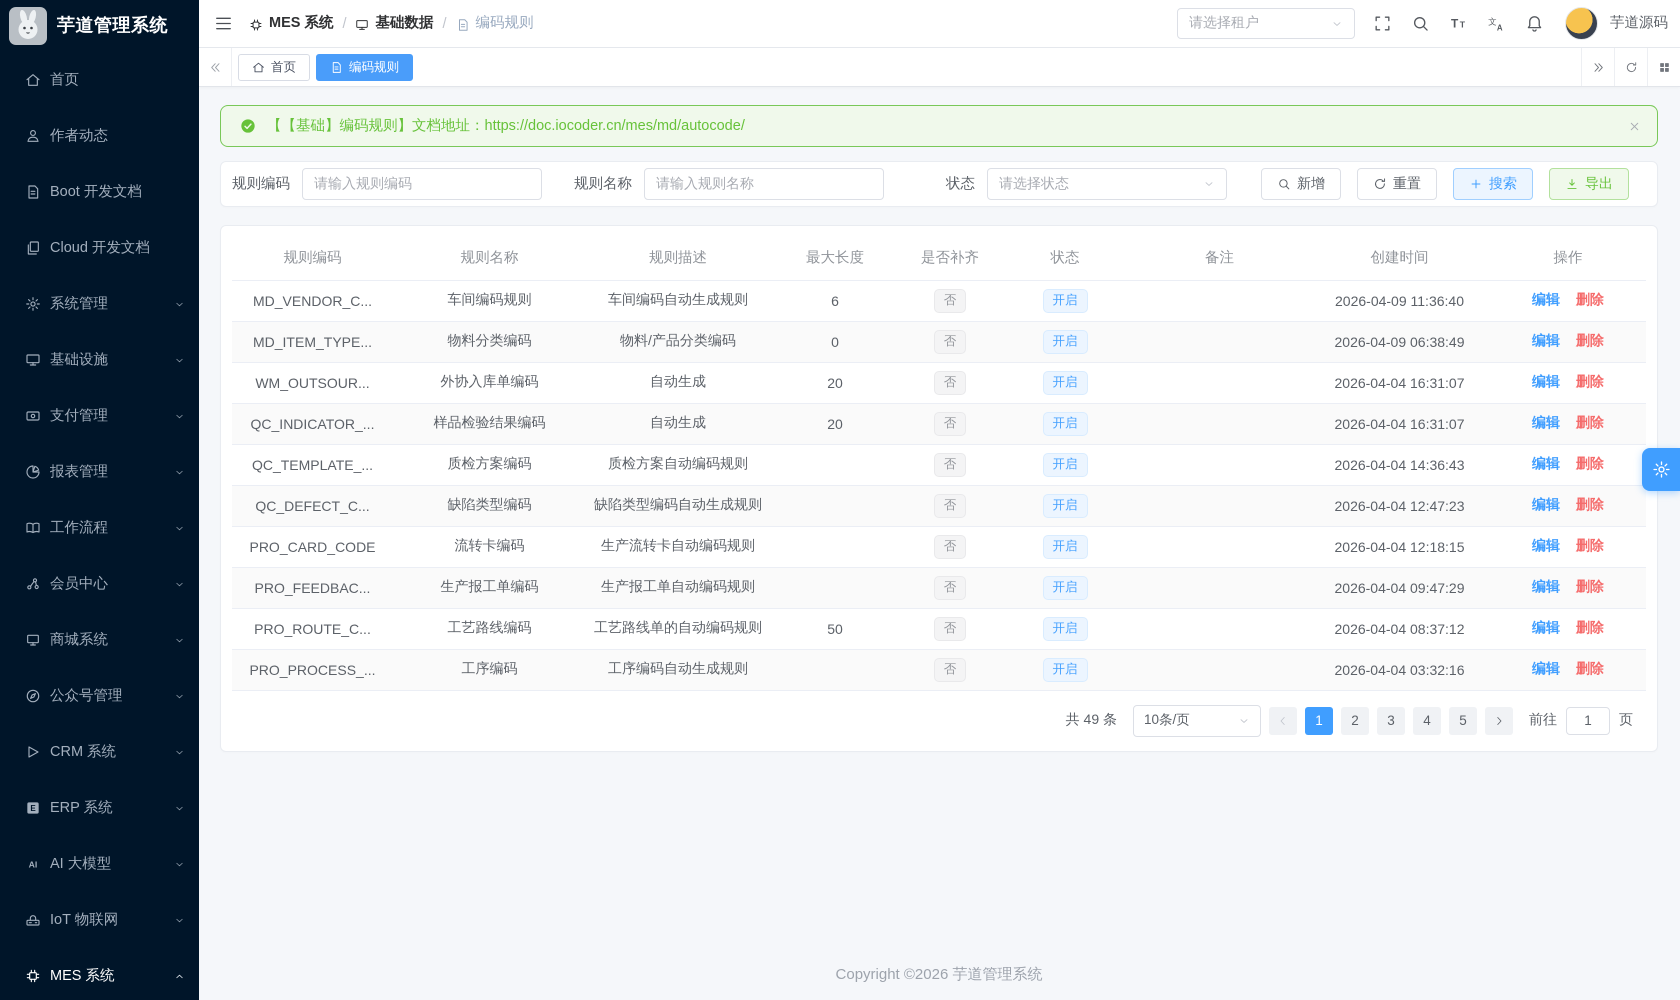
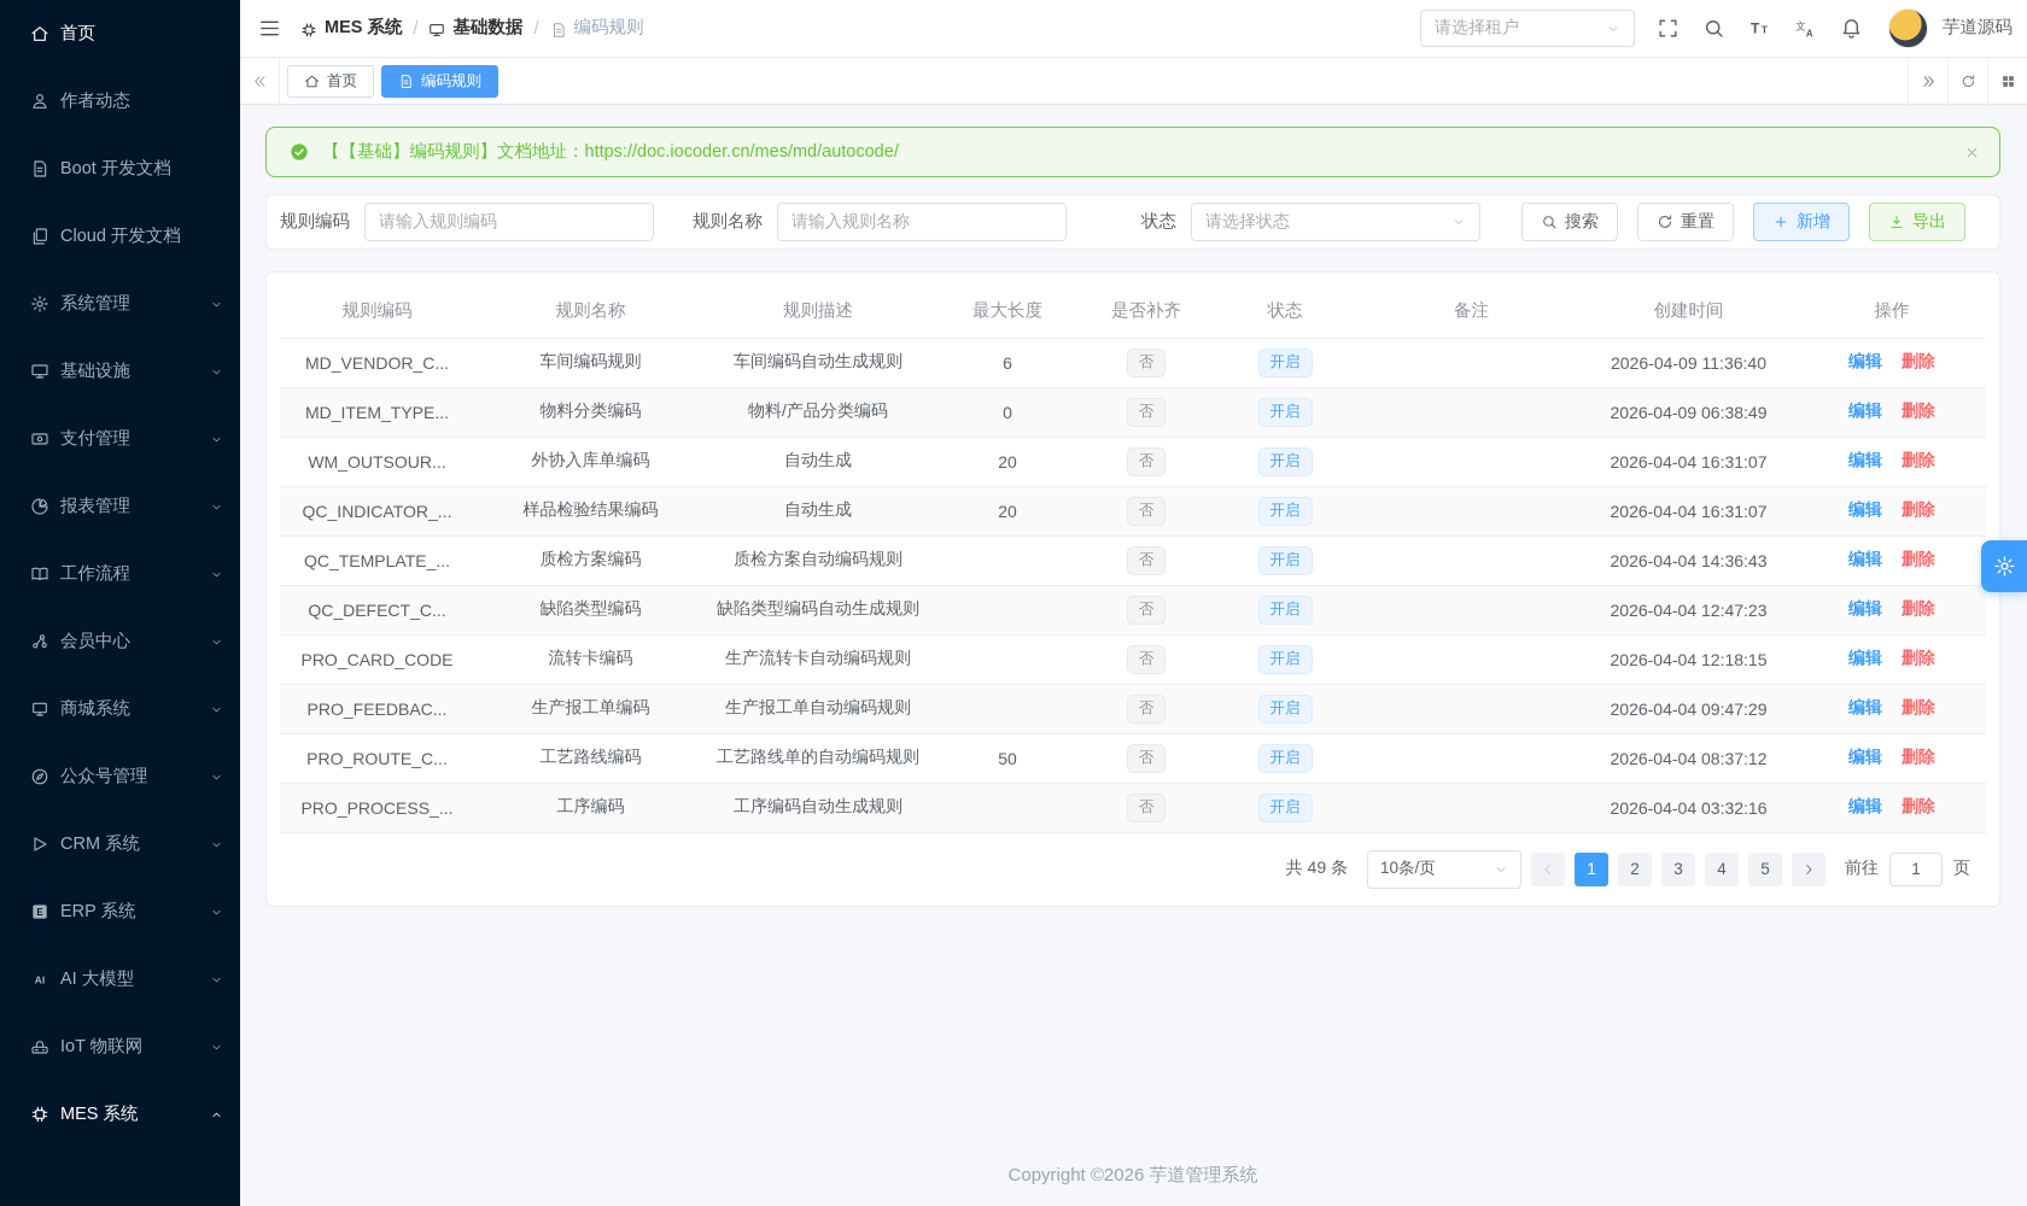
- 芋道管理系统
  首页
  作者动态
  Boot 开发文档
  Cloud 开发文档
  系统管理
  基础设施
  支付管理
  报表管理
  工作流程
  会员中心
  商城系统
  公众号管理
  CRM 系统
  E
  ERP 系统
  AI
  AI 大模型
  IoT 物联网
  MES 系统
  MES 系统
  /
  基础数据
  /
  编码规则
  请选择租户
  T
  T
  文
  A
  芋道源码
  首页
  编码规则
  【【基础】编码规则】文档地址：
  https://doc.iocoder.cn/mes/md/autocode/
  规则编码
  请输入规则编码
  规则名称
  请输入规则名称
  状态
  请选择状态
- 新增
+ 搜索
  重置
- 搜索
+ 新增
  导出
  规则编码	规则名称	规则描述	最大长度	是否补齐	状态	备注	创建时间	操作
  MD_VENDOR_C...	车间编码规则	车间编码自动生成规则	6	否	开启		2026-04-09 11:36:40	编辑 删除
  MD_ITEM_TYPE...	物料分类编码	物料/产品分类编码	0	否	开启		2026-04-09 06:38:49	编辑 删除
  WM_OUTSOUR...	外协入库单编码	自动生成	20	否	开启		2026-04-04 16:31:07	编辑 删除
  QC_INDICATOR_...	样品检验结果编码	自动生成	20	否	开启		2026-04-04 16:31:07	编辑 删除
  QC_TEMPLATE_...	质检方案编码	质检方案自动编码规则		否	开启		2026-04-04 14:36:43	编辑 删除
  QC_DEFECT_C...	缺陷类型编码	缺陷类型编码自动生成规则		否	开启		2026-04-04 12:47:23	编辑 删除
  PRO_CARD_CODE	流转卡编码	生产流转卡自动编码规则		否	开启		2026-04-04 12:18:15	编辑 删除
  PRO_FEEDBAC...	生产报工单编码	生产报工单自动编码规则		否	开启		2026-04-04 09:47:29	编辑 删除
  PRO_ROUTE_C...	工艺路线编码	工艺路线单的自动编码规则	50	否	开启		2026-04-04 08:37:12	编辑 删除
  PRO_PROCESS_...	工序编码	工序编码自动生成规则		否	开启		2026-04-04 03:32:16	编辑 删除
  共 49 条
  10条/页
  1
  2
  3
  4
  5
  前往
  1
  页
  Copyright ©2026 芋道管理系统
